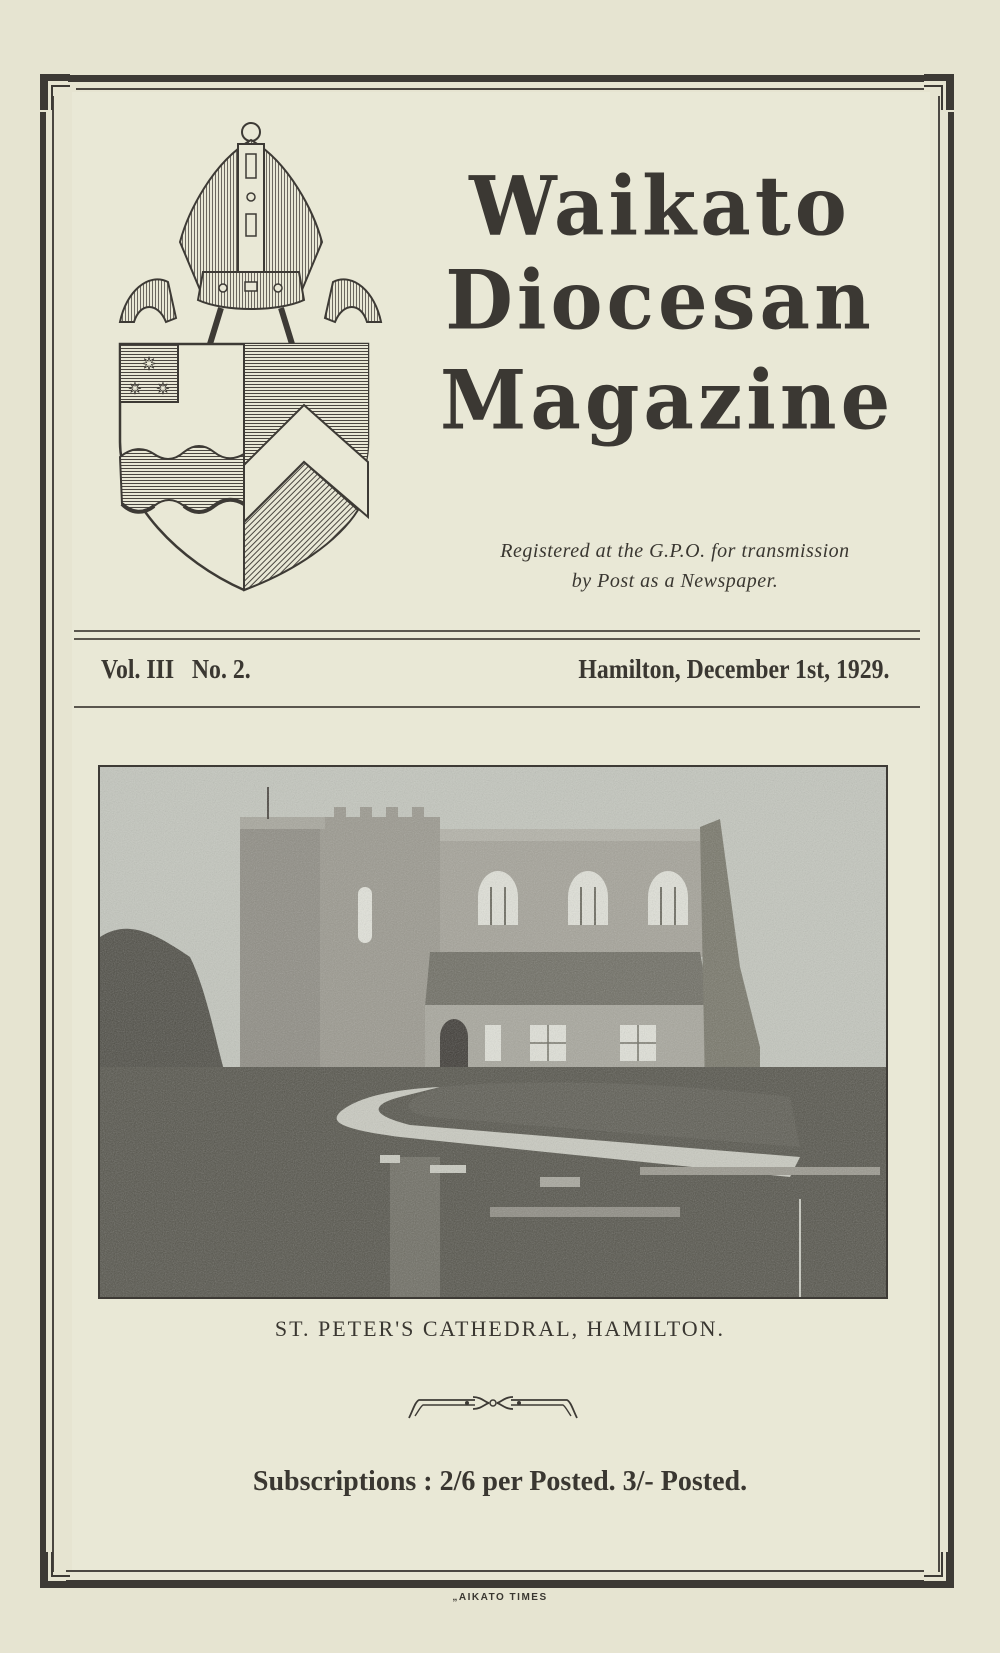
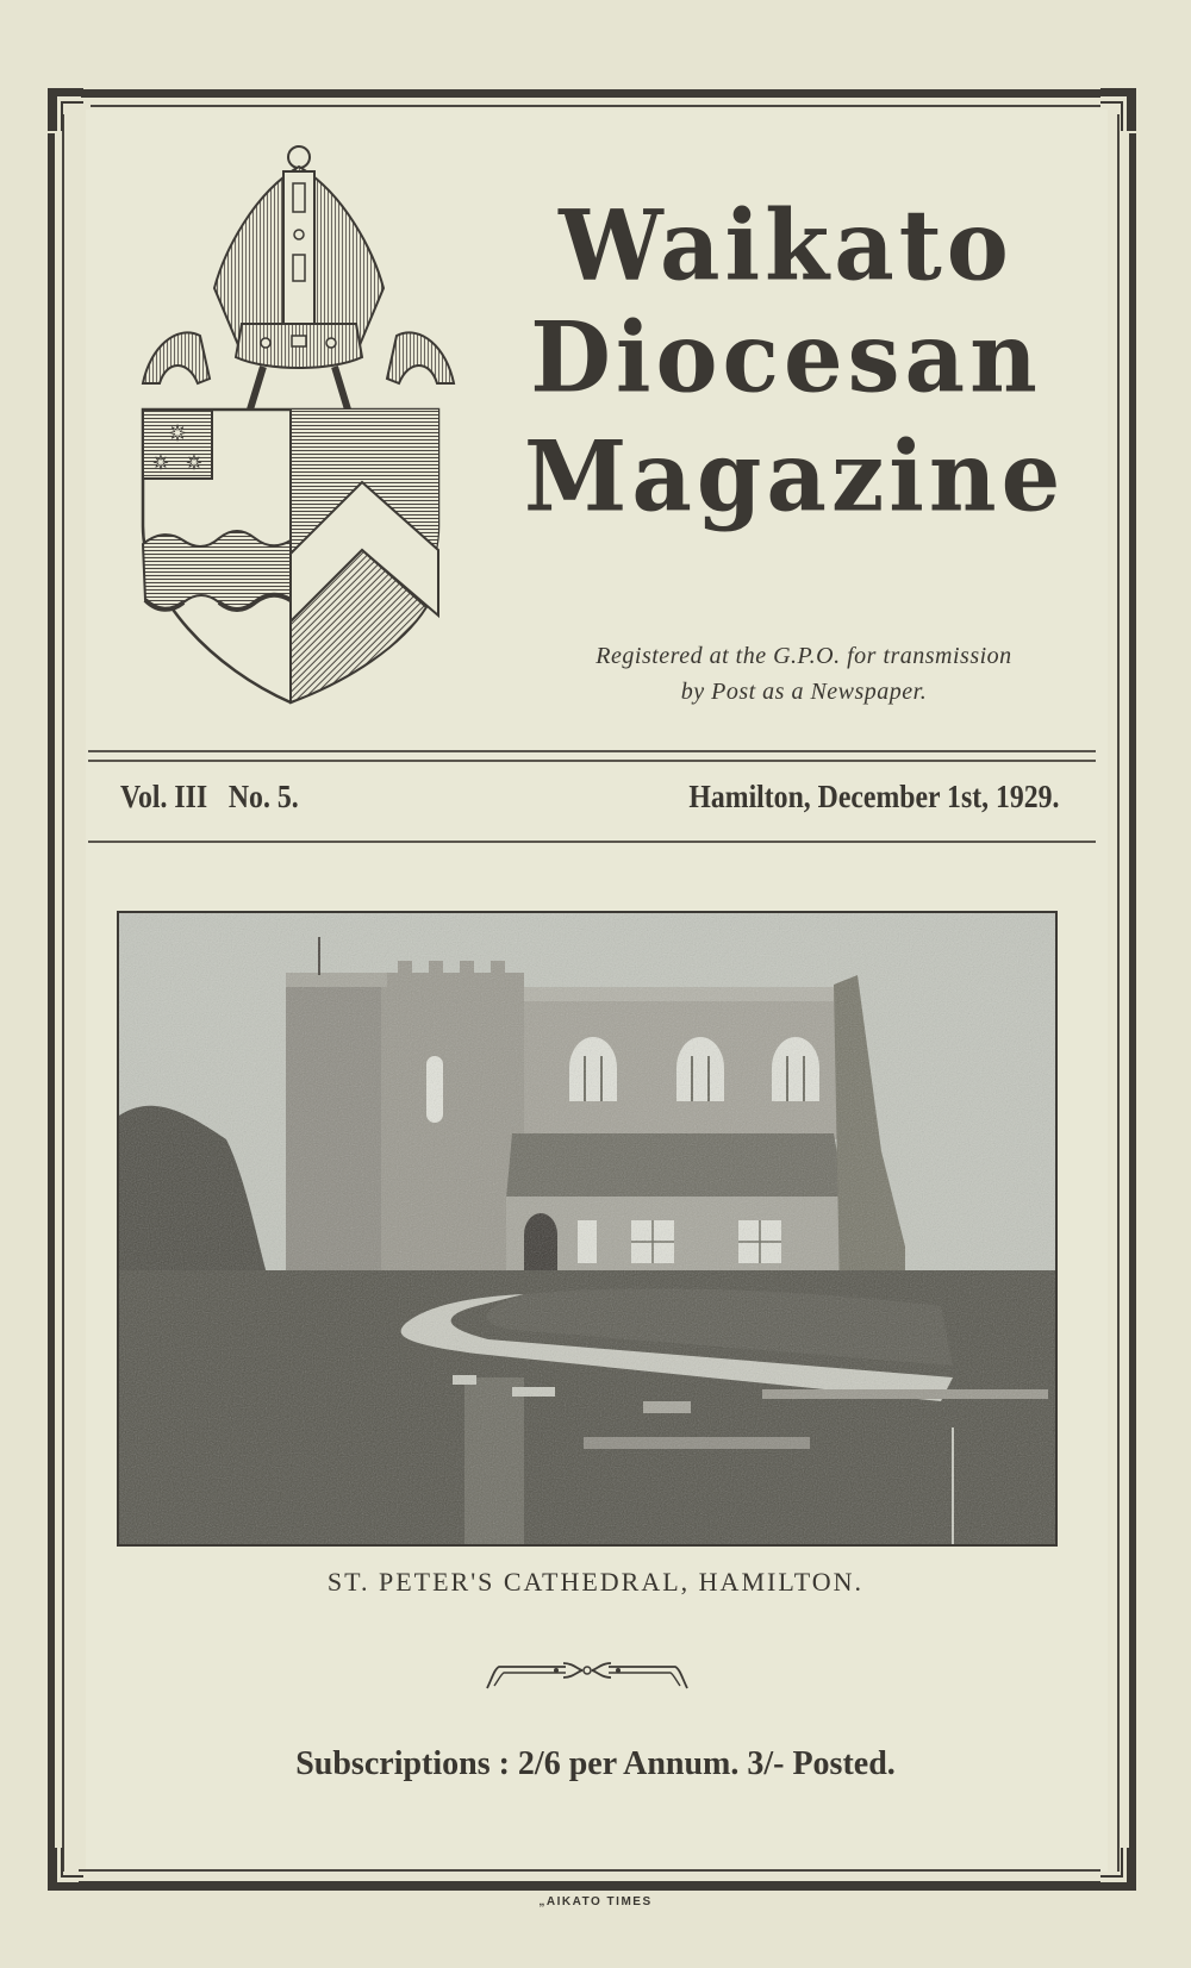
  ✷
  ✷
  ✷
  Waikato
  Diocesan
  Magazine
  Registered at the G.P.O. for transmission
  by Post as a Newspaper.
- Vol. III No. 2.
+ Vol. III No. 5.
  Hamilton, December 1st, 1929.
  ST. PETER'S CATHEDRAL, HAMILTON.
- Subscriptions : 2/6 per Posted. 3/- Posted.
+ Subscriptions : 2/6 per Annum. 3/- Posted.
  „AIKATO TIMES
